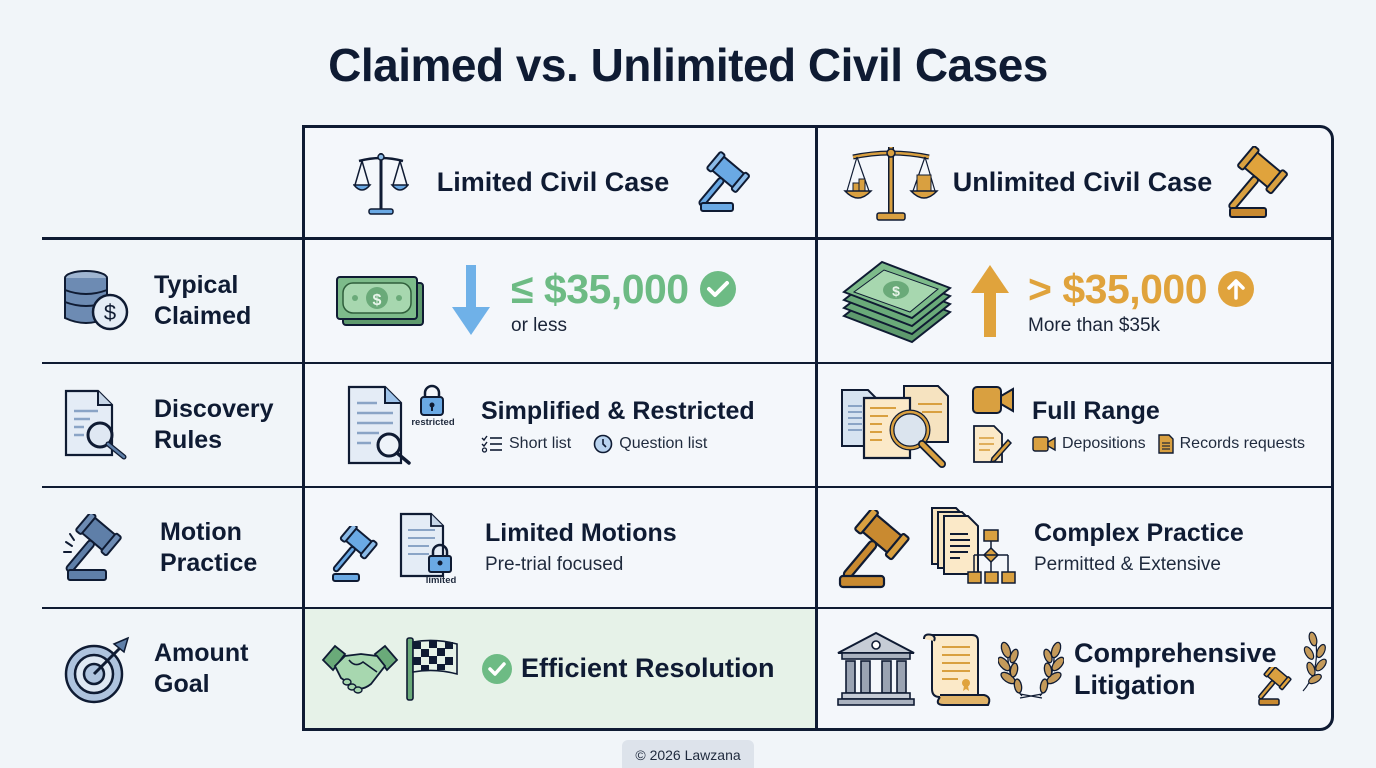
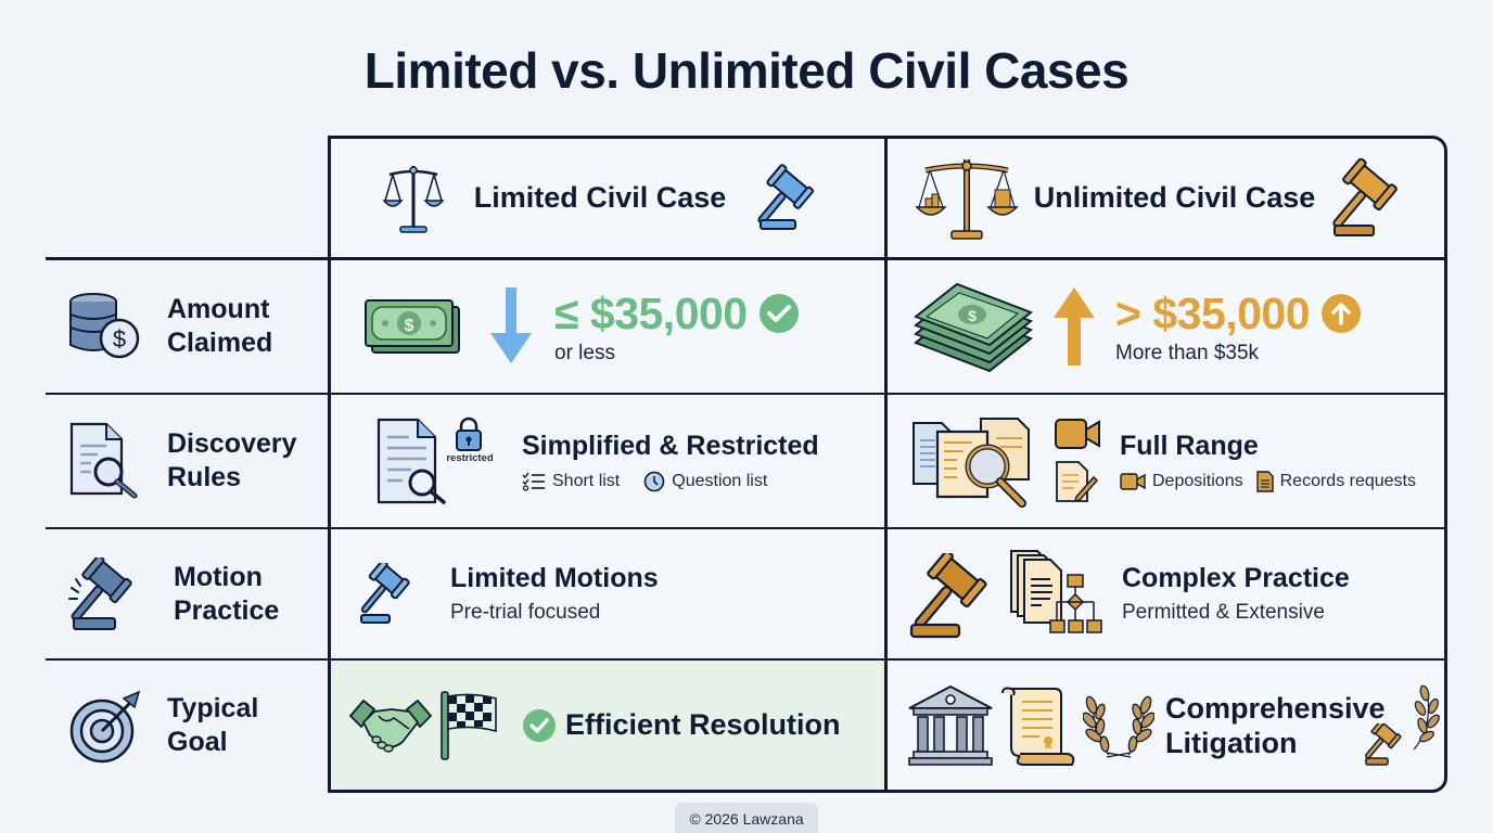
- Claimed vs. Unlimited Civil Cases
+ Limited vs. Unlimited Civil Cases
  Limited Civil Case
  Unlimited Civil Case
  $
- Typical
+ Amount
  Claimed
  $
  ≤ $35,000
  or less
  $
  > $35,000
  More than $35k
  Discovery
  Rules
  restricted
  Simplified & Restricted
  Short list
  Question list
  Full Range
  Depositions
  Records requests
  Motion
  Practice
- limited
  Limited Motions
  Pre-trial focused
  Complex Practice
  Permitted & Extensive
- Amount
+ Typical
  Goal
  Efficient Resolution
  Comprehensive
  Litigation
  © 2026 Lawzana
